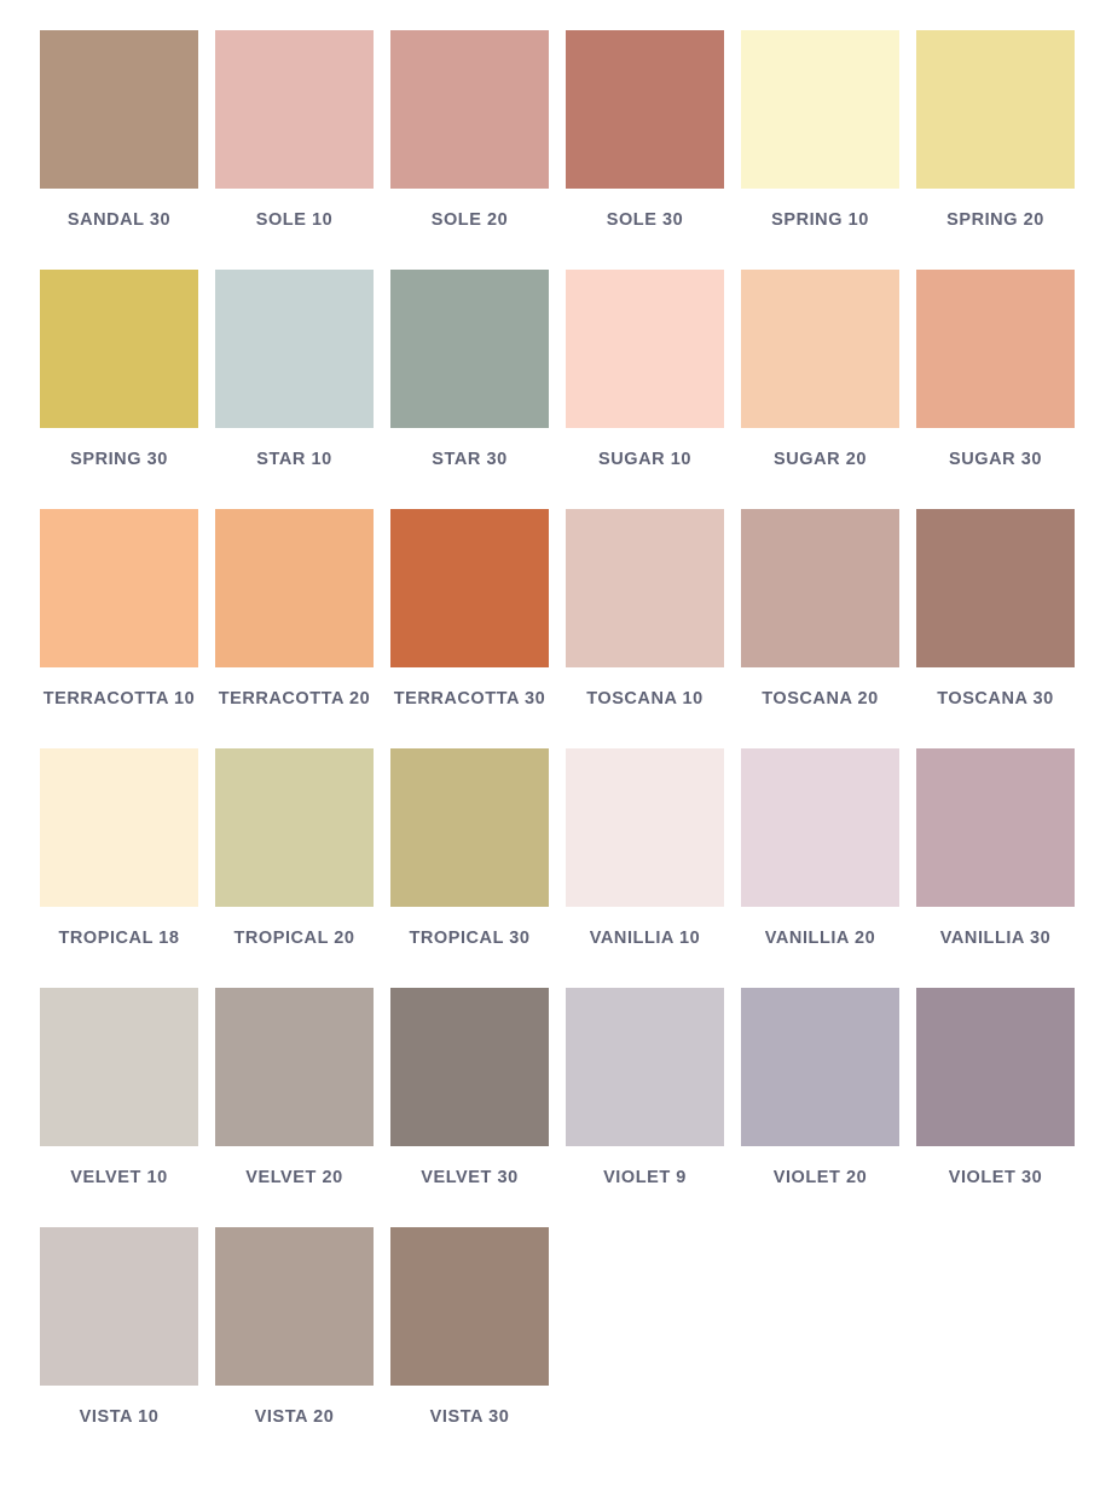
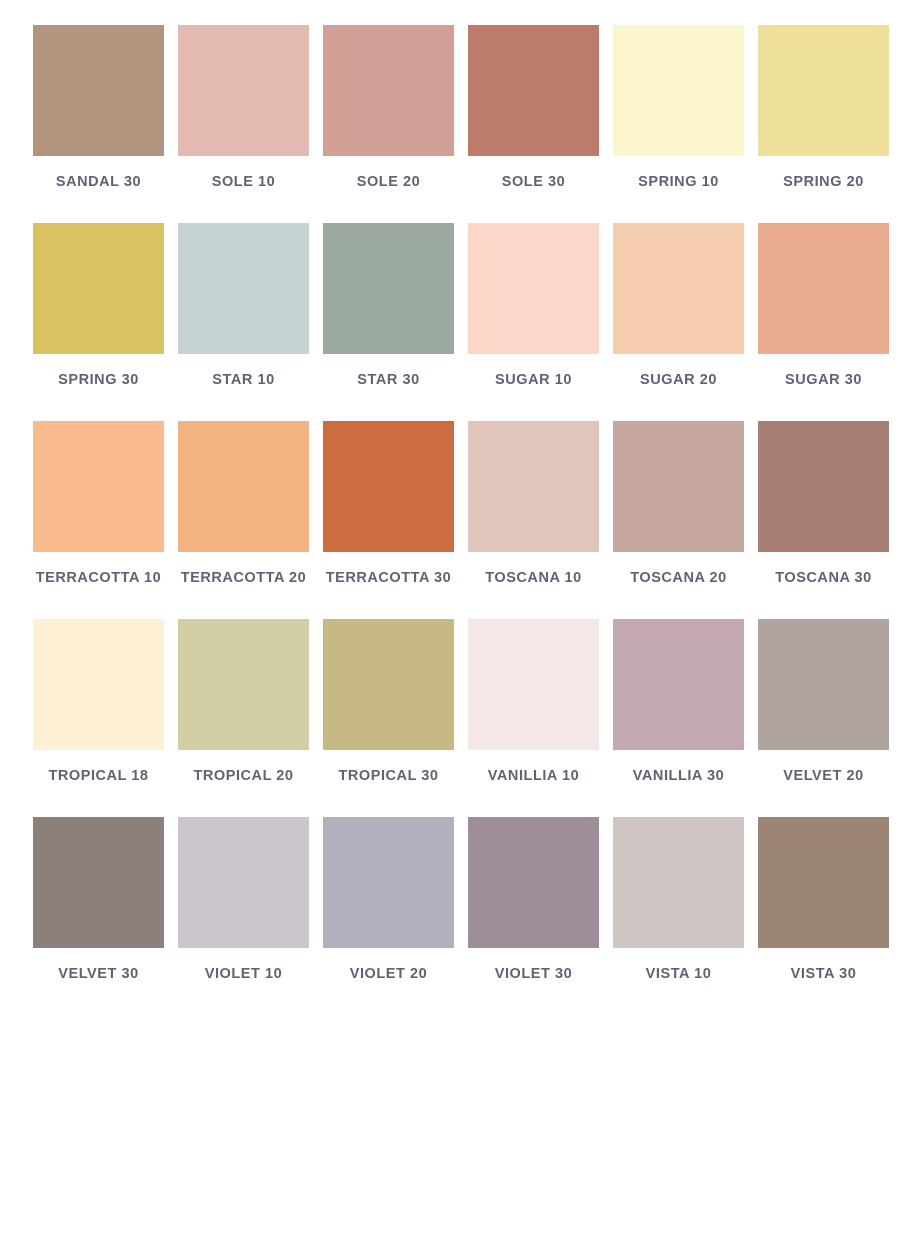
  SANDAL 30
  SOLE 10
  SOLE 20
  SOLE 30
  SPRING 10
  SPRING 20
  SPRING 30
  STAR 10
  STAR 30
  SUGAR 10
  SUGAR 20
  SUGAR 30
  TERRACOTTA 10
  TERRACOTTA 20
  TERRACOTTA 30
  TOSCANA 10
  TOSCANA 20
  TOSCANA 30
  TROPICAL 18
  TROPICAL 20
  TROPICAL 30
  VANILLIA 10
- VANILLIA 20
  VANILLIA 30
- VELVET 10
  VELVET 20
  VELVET 30
- VIOLET 9
+ VIOLET 10
  VIOLET 20
  VIOLET 30
  VISTA 10
- VISTA 20
  VISTA 30
